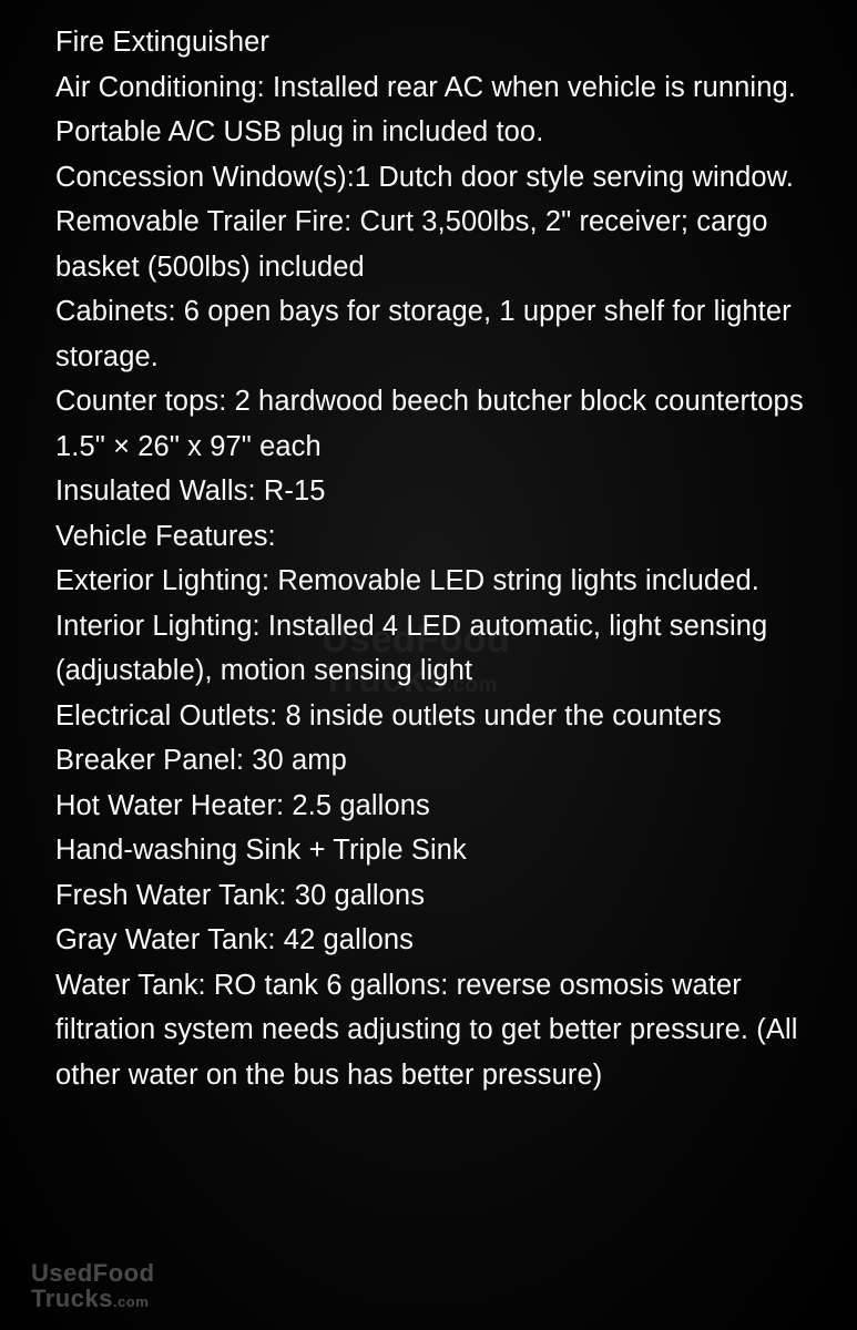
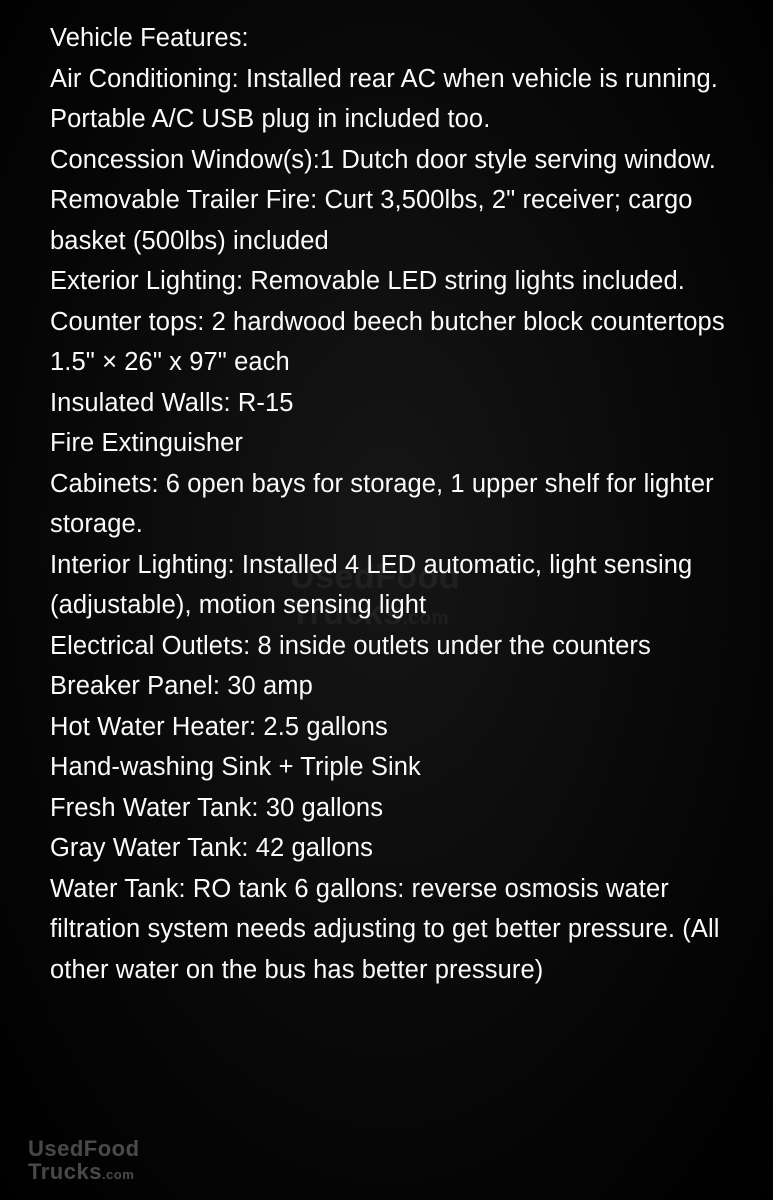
  UsedFood
  Trucks.com
- Fire Extinguisher
+ Vehicle Features:
  Air Conditioning: Installed rear AC when vehicle is running. Portable A/C USB plug in included too.
  Concession Window(s):1 Dutch door style serving window.
  Removable Trailer Fire: Curt 3,500lbs, 2" receiver; cargo basket (500lbs) included
- Cabinets: 6 open bays for storage, 1 upper shelf for lighter storage.
+ Exterior Lighting: Removable LED string lights included.
  Counter tops: 2 hardwood beech butcher block countertops 1.5" × 26" x 97" each
  Insulated Walls: R-15
- Vehicle Features:
+ Fire Extinguisher
- Exterior Lighting: Removable LED string lights included.
+ Cabinets: 6 open bays for storage, 1 upper shelf for lighter storage.
  Interior Lighting: Installed 4 LED automatic, light sensing (adjustable), motion sensing light
  Electrical Outlets: 8 inside outlets under the counters
  Breaker Panel: 30 amp
  Hot Water Heater: 2.5 gallons
  Hand-washing Sink + Triple Sink
  Fresh Water Tank: 30 gallons
  Gray Water Tank: 42 gallons
  Water Tank: RO tank 6 gallons: reverse osmosis water filtration system needs adjusting to get better pressure. (All other water on the bus has better pressure)
  UsedFood
  Trucks.com
